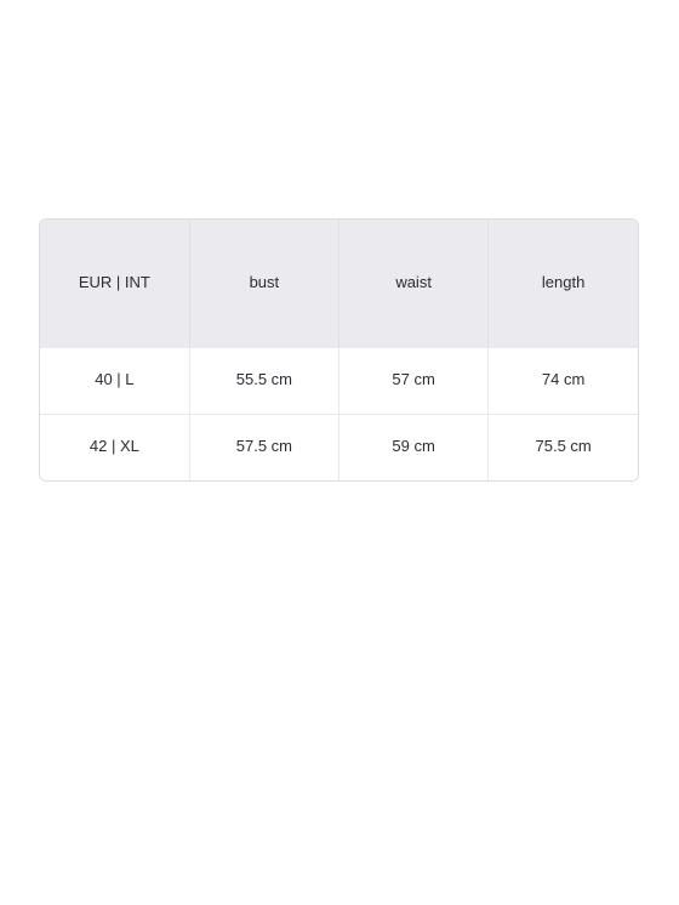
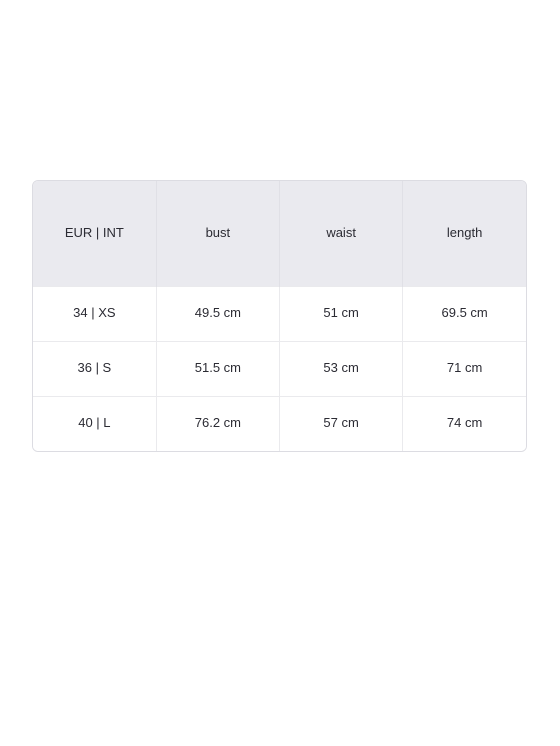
  EUR | INT	bust	waist	length
+ 34 | XS	49.5 cm	51 cm	69.5 cm
+ 36 | S	51.5 cm	53 cm	71 cm
- 40 | L	55.5 cm	57 cm	74 cm
+ 40 | L	76.2 cm	57 cm	74 cm
- 42 | XL	57.5 cm	59 cm	75.5 cm
